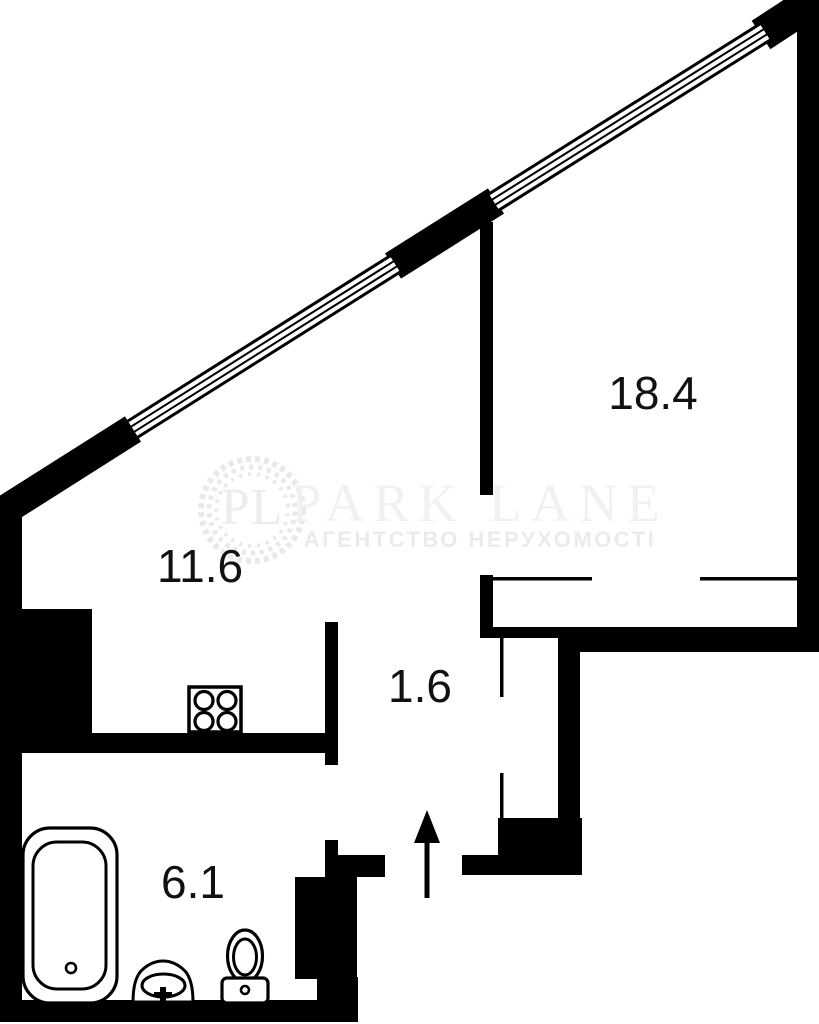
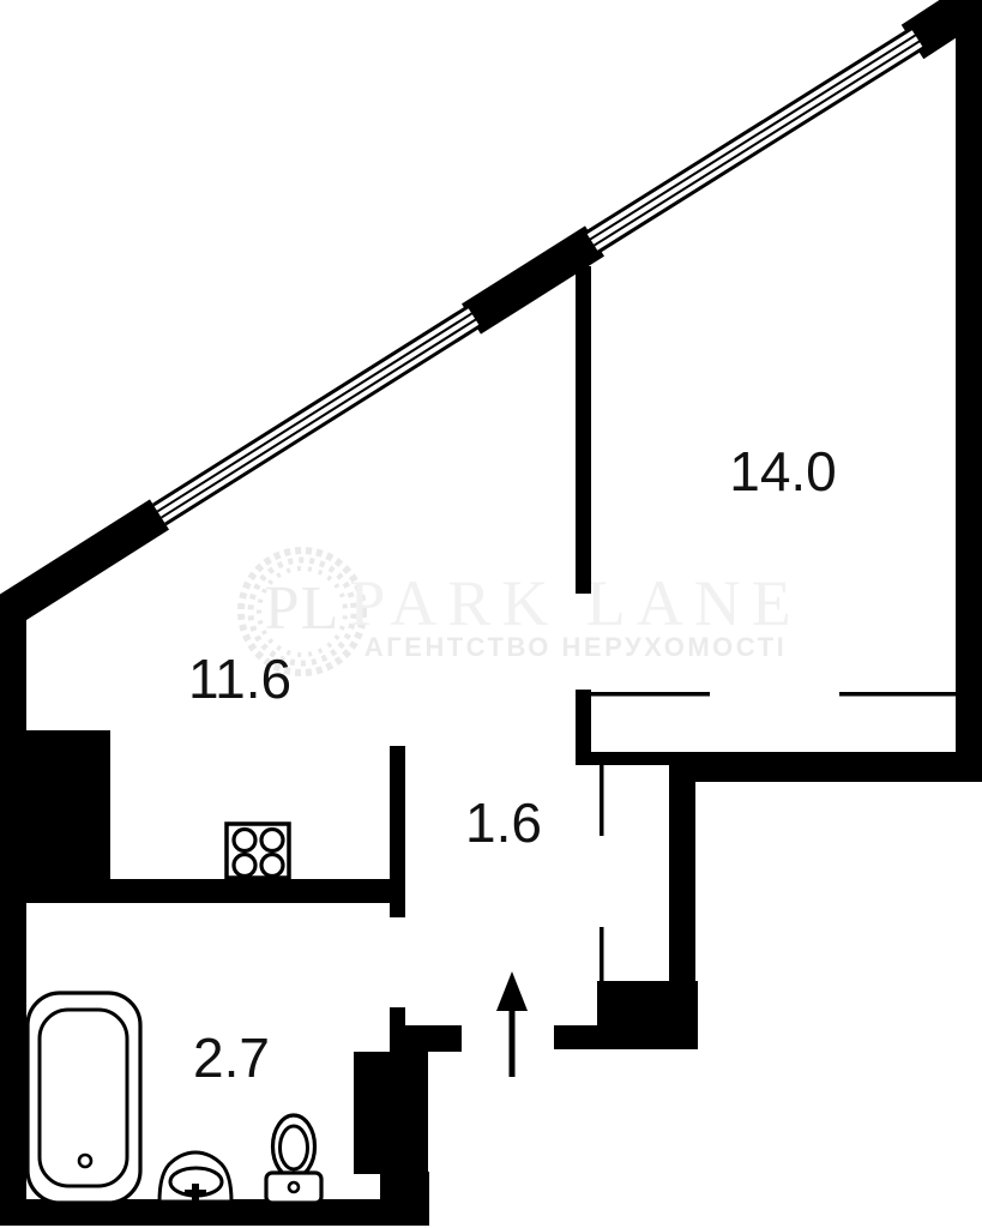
  PARK LANE
- 18.4
+ 14.0
  11.6
  1.6
- 6.1
+ 2.7
